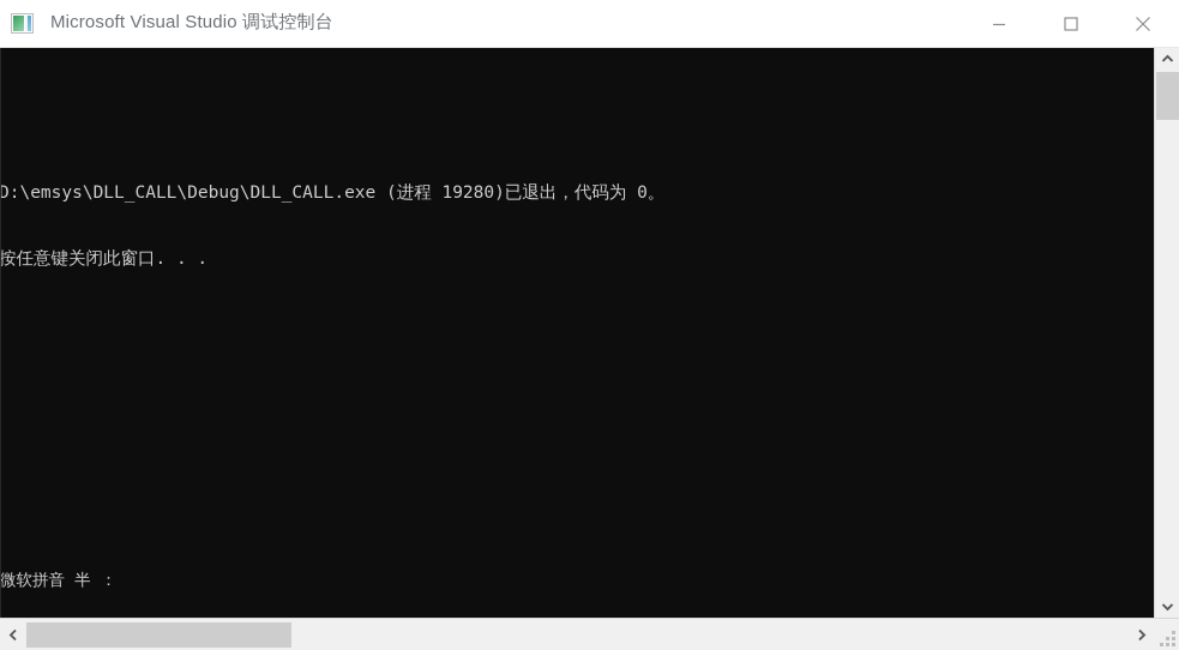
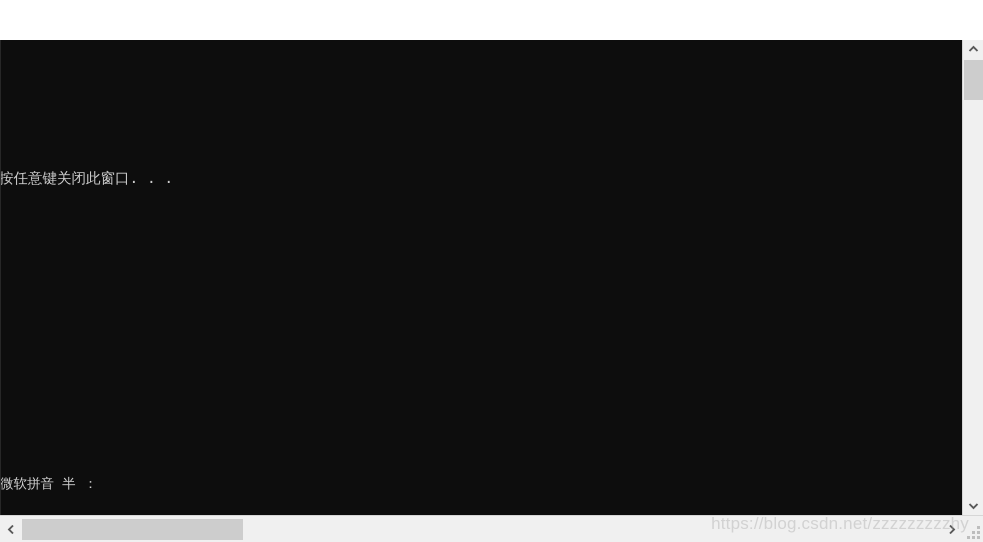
- Microsoft Visual Studio 调试控制台
- D:\emsys\DLL_CALL\Debug\DLL_CALL.exe (进程 19280)已退出，代码为 0。
  按任意键关闭此窗口. . .
  微软拼音 半 ：
+ https://blog.csdn.net/zzzzzzzzzhy
